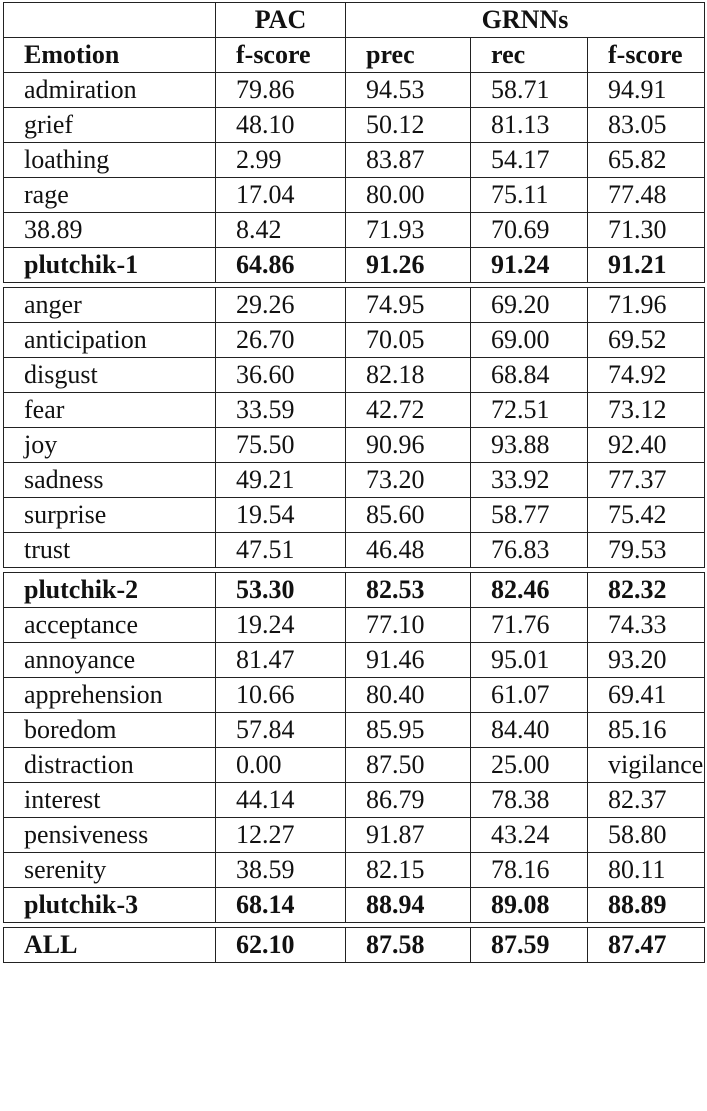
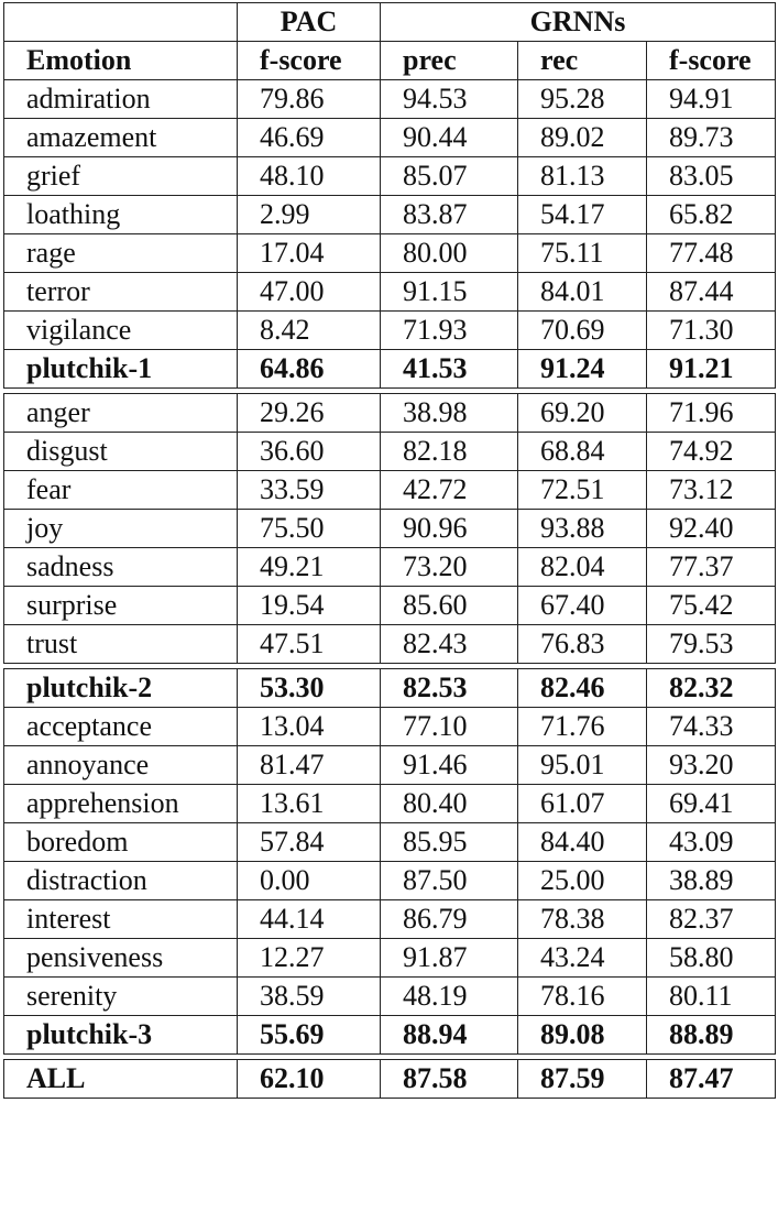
  	PAC	GRNNs
  Emotion	f-score	prec	rec	f-score
- admiration	79.86	94.53	58.71	94.91
+ admiration	79.86	94.53	95.28	94.91
+ amazement	46.69	90.44	89.02	89.73
- grief	48.10	50.12	81.13	83.05
+ grief	48.10	85.07	81.13	83.05
  loathing	2.99	83.87	54.17	65.82
  rage	17.04	80.00	75.11	77.48
+ terror	47.00	91.15	84.01	87.44
- 38.89	8.42	71.93	70.69	71.30
+ vigilance	8.42	71.93	70.69	71.30
- plutchik-1	64.86	91.26	91.24	91.21
+ plutchik-1	64.86	41.53	91.24	91.21
- anger	29.26	74.95	69.20	71.96
+ anger	29.26	38.98	69.20	71.96
- anticipation	26.70	70.05	69.00	69.52
  disgust	36.60	82.18	68.84	74.92
  fear	33.59	42.72	72.51	73.12
  joy	75.50	90.96	93.88	92.40
- sadness	49.21	73.20	33.92	77.37
+ sadness	49.21	73.20	82.04	77.37
- surprise	19.54	85.60	58.77	75.42
+ surprise	19.54	85.60	67.40	75.42
- trust	47.51	46.48	76.83	79.53
+ trust	47.51	82.43	76.83	79.53
  plutchik-2	53.30	82.53	82.46	82.32
- acceptance	19.24	77.10	71.76	74.33
+ acceptance	13.04	77.10	71.76	74.33
  annoyance	81.47	91.46	95.01	93.20
- apprehension	10.66	80.40	61.07	69.41
+ apprehension	13.61	80.40	61.07	69.41
- boredom	57.84	85.95	84.40	85.16
+ boredom	57.84	85.95	84.40	43.09
- distraction	0.00	87.50	25.00	vigilance
+ distraction	0.00	87.50	25.00	38.89
  interest	44.14	86.79	78.38	82.37
  pensiveness	12.27	91.87	43.24	58.80
- serenity	38.59	82.15	78.16	80.11
+ serenity	38.59	48.19	78.16	80.11
- plutchik-3	68.14	88.94	89.08	88.89
+ plutchik-3	55.69	88.94	89.08	88.89
  ALL	62.10	87.58	87.59	87.47
